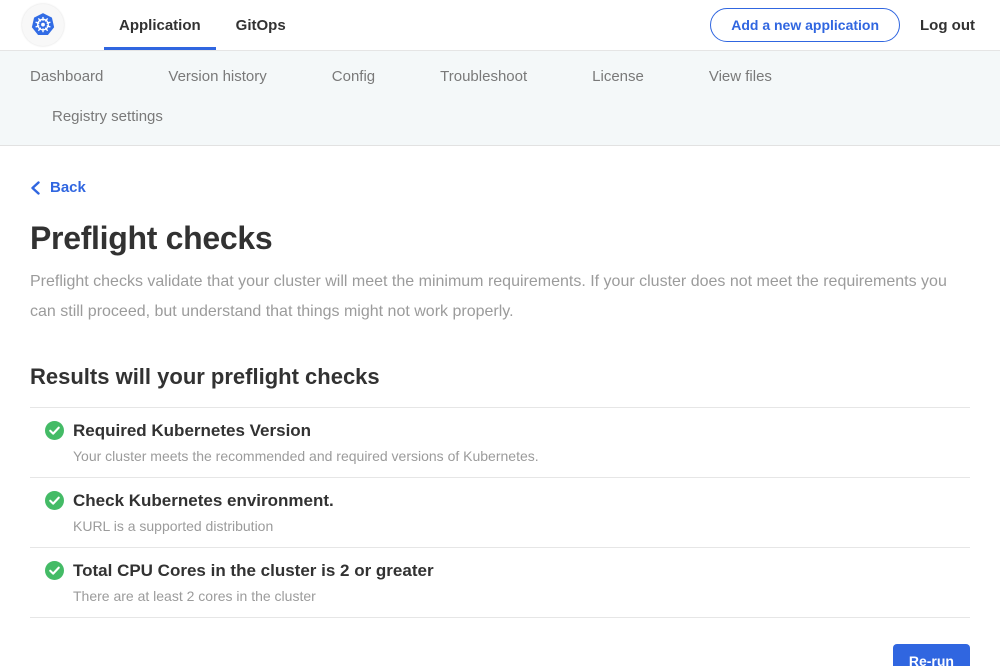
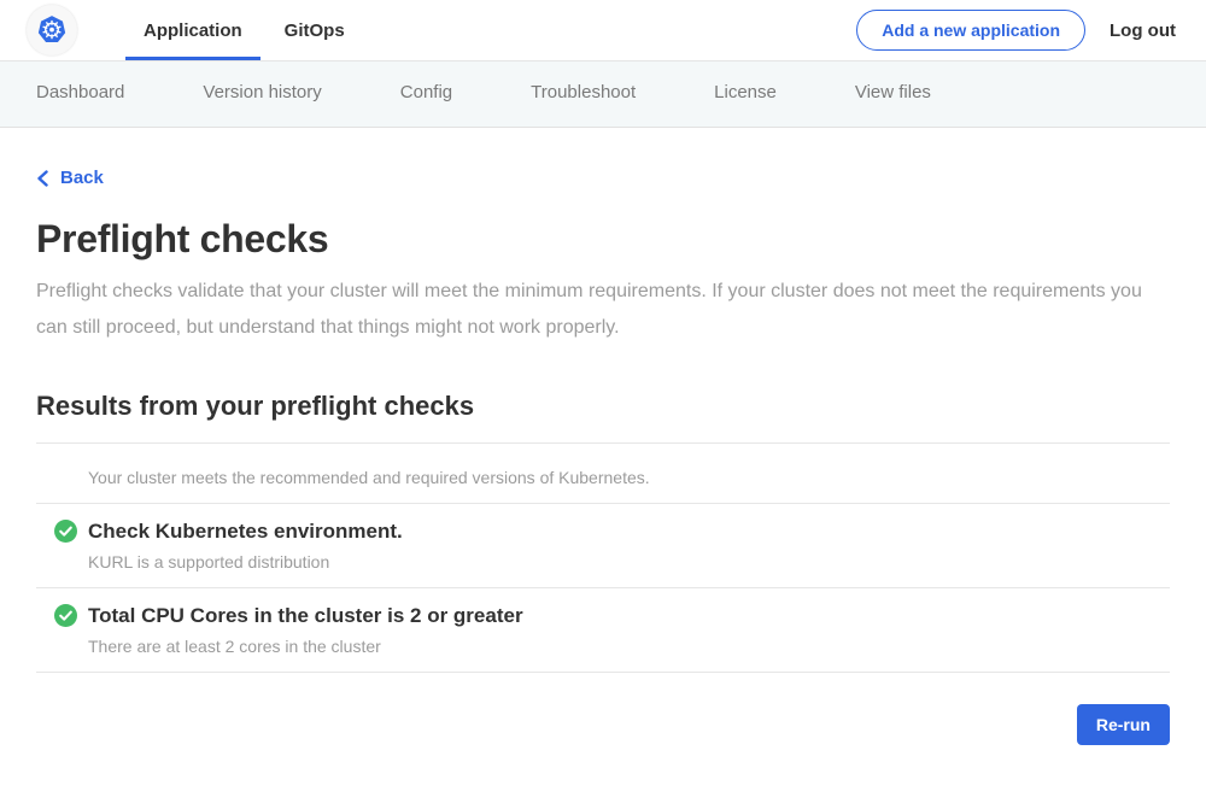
  Application
  GitOps
  Add a new application
  Log out
  Dashboard
  Version history
  Config
  Troubleshoot
  License
  View files
- Registry settings
  Back
  Preflight checks
  Preflight checks validate that your cluster will meet the minimum requirements. If your cluster does not meet the requirements you can still proceed, but understand that things might not work properly.
- Results will your preflight checks
+ Results from your preflight checks
- Required Kubernetes Version
  Your cluster meets the recommended and required versions of Kubernetes.
  Check Kubernetes environment.
  KURL is a supported distribution
  Total CPU Cores in the cluster is 2 or greater
  There are at least 2 cores in the cluster
  Re-run
